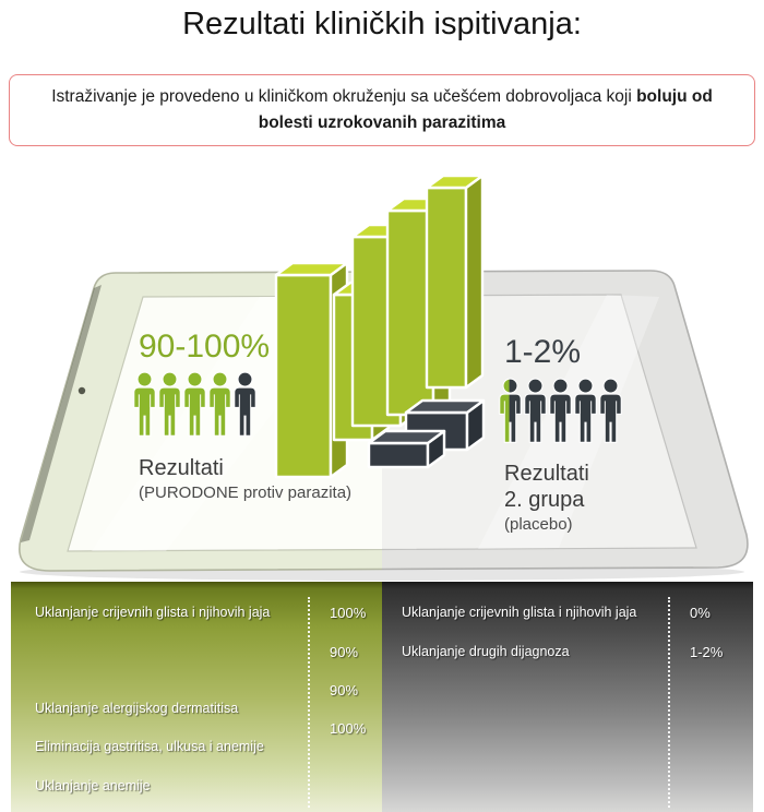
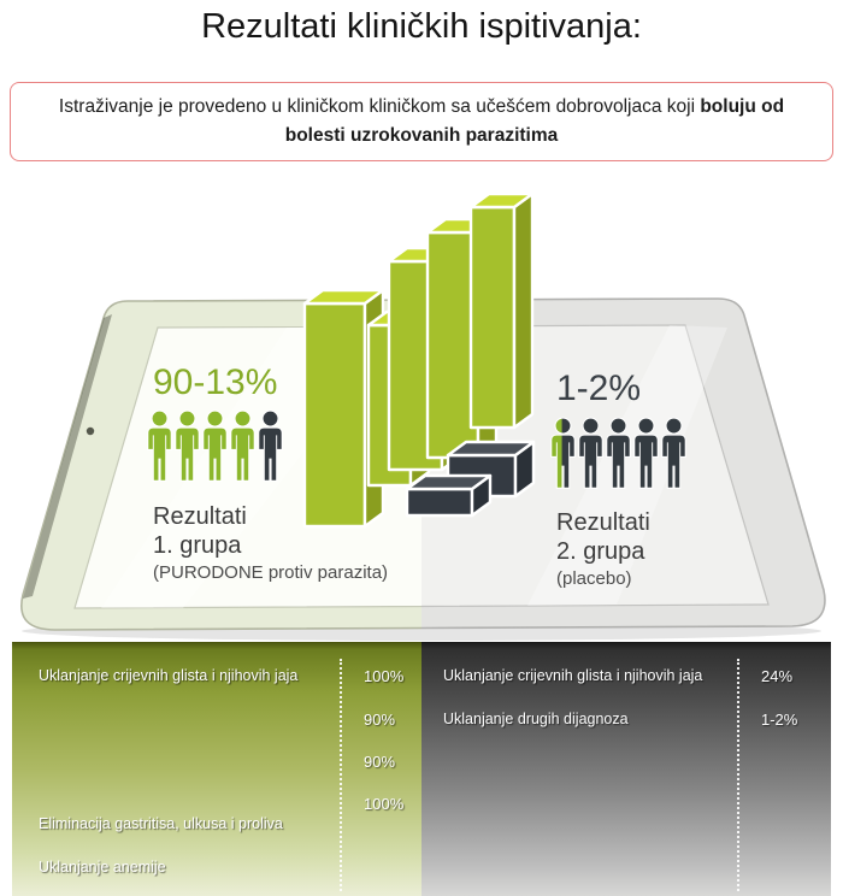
  Rezultati kliničkih ispitivanja:
- Istraživanje je provedeno u kliničkom okruženju sa učešćem dobrovoljaca koji boluju od bolesti uzrokovanih parazitima
+ Istraživanje je provedeno u kliničkom kliničkom sa učešćem dobrovoljaca koji boluju od bolesti uzrokovanih parazitima
- 90-100%
+ 90-13%
  1-2%
  Rezultati
+ 1. grupa
  (PURODONE protiv parazita)
  Rezultati
  2. grupa
  (placebo)
  Uklanjanje crijevnih glista i njihovih jaja
  100%
  90%
- Uklanjanje alergijskog dermatitisa
  90%
- Eliminacija gastritisa, ulkusa i anemije
+ Eliminacija gastritisa, ulkusa i proliva
  100%
  Uklanjanje anemije
  Uklanjanje crijevnih glista i njihovih jaja
- 0%
+ 24%
  Uklanjanje drugih dijagnoza
  1-2%
